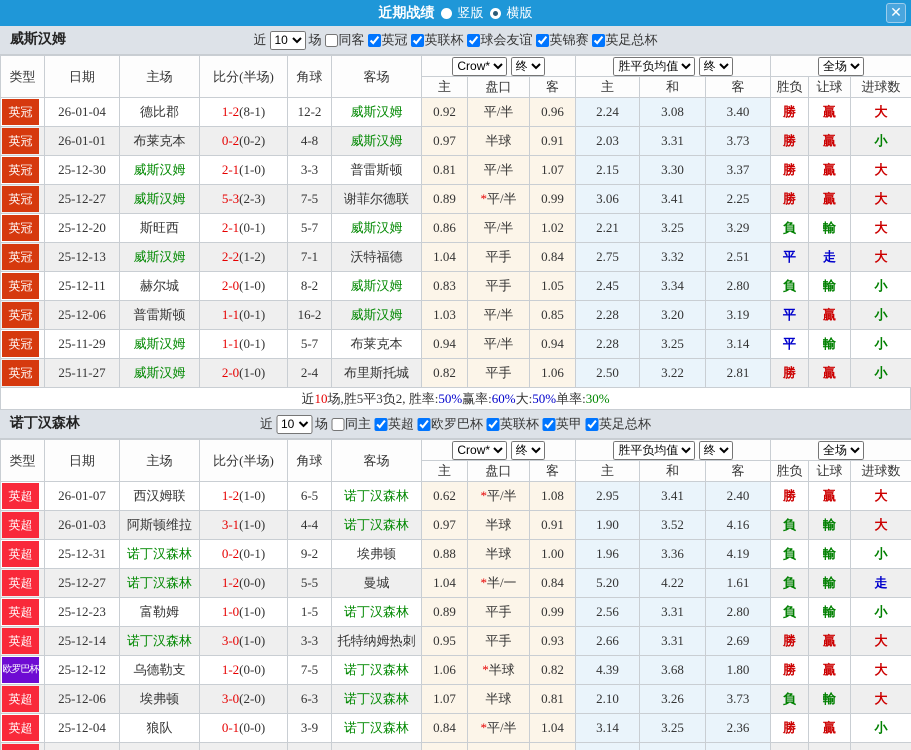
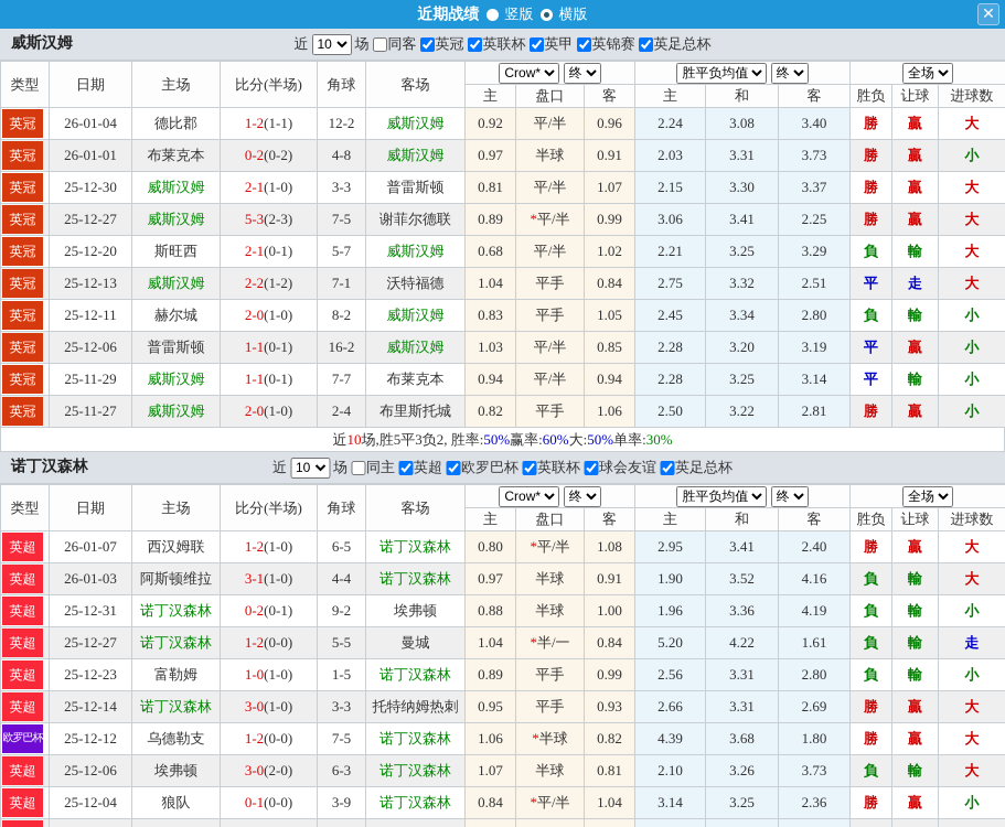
  近期战绩
  竖版
  横版
  ✕
  威斯汉姆
  近
  10
  场
  同客
  英冠
  英联杯
- 球会友谊
+ 英甲
  英锦赛
  英足总杯
  类型	日期	主场	比分(半场)	角球	客场	Crow* 终	胜平负均值 终	全场
  主	盘口	客	主	和	客	胜负	让球	进球数
- 英冠	26-01-04	德比郡	1-2(8-1)	12-2	威斯汉姆	0.92	平/半	0.96	2.24	3.08	3.40	勝	贏	大
+ 英冠	26-01-04	德比郡	1-2(1-1)	12-2	威斯汉姆	0.92	平/半	0.96	2.24	3.08	3.40	勝	贏	大
  英冠	26-01-01	布莱克本	0-2(0-2)	4-8	威斯汉姆	0.97	半球	0.91	2.03	3.31	3.73	勝	贏	小
  英冠	25-12-30	威斯汉姆	2-1(1-0)	3-3	普雷斯顿	0.81	平/半	1.07	2.15	3.30	3.37	勝	贏	大
  英冠	25-12-27	威斯汉姆	5-3(2-3)	7-5	谢菲尔德联	0.89	*平/半	0.99	3.06	3.41	2.25	勝	贏	大
- 英冠	25-12-20	斯旺西	2-1(0-1)	5-7	威斯汉姆	0.86	平/半	1.02	2.21	3.25	3.29	負	輸	大
+ 英冠	25-12-20	斯旺西	2-1(0-1)	5-7	威斯汉姆	0.68	平/半	1.02	2.21	3.25	3.29	負	輸	大
  英冠	25-12-13	威斯汉姆	2-2(1-2)	7-1	沃特福德	1.04	平手	0.84	2.75	3.32	2.51	平	走	大
  英冠	25-12-11	赫尔城	2-0(1-0)	8-2	威斯汉姆	0.83	平手	1.05	2.45	3.34	2.80	負	輸	小
  英冠	25-12-06	普雷斯顿	1-1(0-1)	16-2	威斯汉姆	1.03	平/半	0.85	2.28	3.20	3.19	平	贏	小
- 英冠	25-11-29	威斯汉姆	1-1(0-1)	5-7	布莱克本	0.94	平/半	0.94	2.28	3.25	3.14	平	輸	小
+ 英冠	25-11-29	威斯汉姆	1-1(0-1)	7-7	布莱克本	0.94	平/半	0.94	2.28	3.25	3.14	平	輸	小
  英冠	25-11-27	威斯汉姆	2-0(1-0)	2-4	布里斯托城	0.82	平手	1.06	2.50	3.22	2.81	勝	贏	小
  近
  10
  场,胜5平3负2, 胜率:
  50%
  赢率:
  60%
  大:
  50%
  单率:
  30%
  诺丁汉森林
  近
  10
  场
  同主
  英超
  欧罗巴杯
  英联杯
- 英甲
+ 球会友谊
  英足总杯
  类型	日期	主场	比分(半场)	角球	客场	Crow* 终	胜平负均值 终	全场
  主	盘口	客	主	和	客	胜负	让球	进球数
- 英超	26-01-07	西汉姆联	1-2(1-0)	6-5	诺丁汉森林	0.62	*平/半	1.08	2.95	3.41	2.40	勝	贏	大
+ 英超	26-01-07	西汉姆联	1-2(1-0)	6-5	诺丁汉森林	0.80	*平/半	1.08	2.95	3.41	2.40	勝	贏	大
  英超	26-01-03	阿斯顿维拉	3-1(1-0)	4-4	诺丁汉森林	0.97	半球	0.91	1.90	3.52	4.16	負	輸	大
  英超	25-12-31	诺丁汉森林	0-2(0-1)	9-2	埃弗顿	0.88	半球	1.00	1.96	3.36	4.19	負	輸	小
  英超	25-12-27	诺丁汉森林	1-2(0-0)	5-5	曼城	1.04	*半/一	0.84	5.20	4.22	1.61	負	輸	走
  英超	25-12-23	富勒姆	1-0(1-0)	1-5	诺丁汉森林	0.89	平手	0.99	2.56	3.31	2.80	負	輸	小
  英超	25-12-14	诺丁汉森林	3-0(1-0)	3-3	托特纳姆热刺	0.95	平手	0.93	2.66	3.31	2.69	勝	贏	大
  欧罗巴杯	25-12-12	乌德勒支	1-2(0-0)	7-5	诺丁汉森林	1.06	*半球	0.82	4.39	3.68	1.80	勝	贏	大
  英超	25-12-06	埃弗顿	3-0(2-0)	6-3	诺丁汉森林	1.07	半球	0.81	2.10	3.26	3.73	負	輸	大
  英超	25-12-04	狼队	0-1(0-0)	3-9	诺丁汉森林	0.84	*平/半	1.04	3.14	3.25	2.36	勝	贏	小
